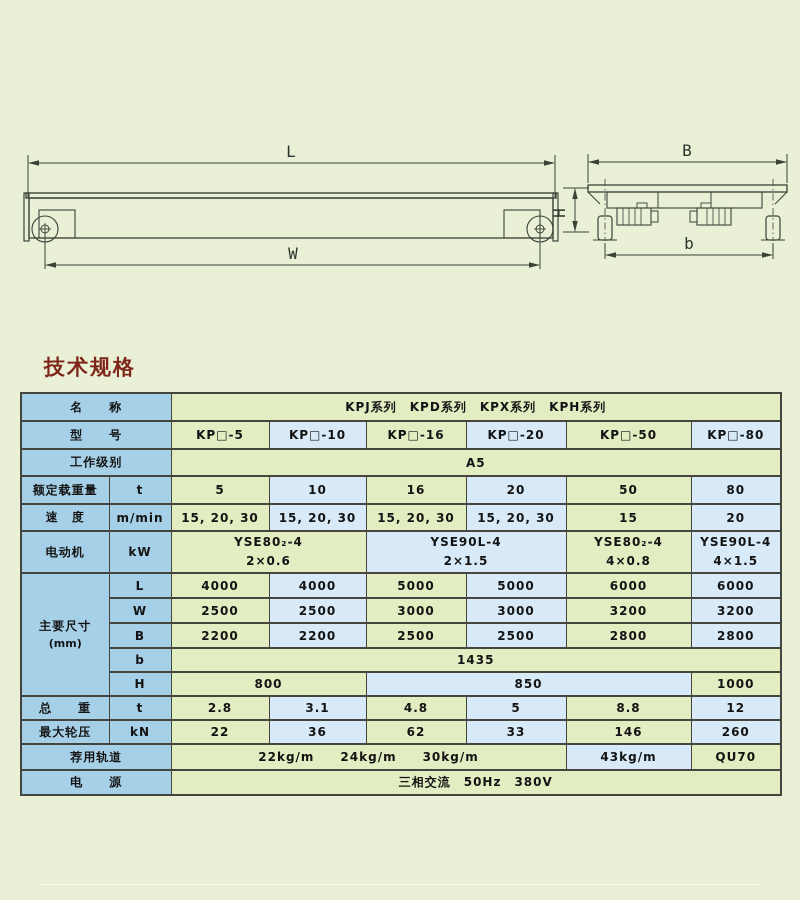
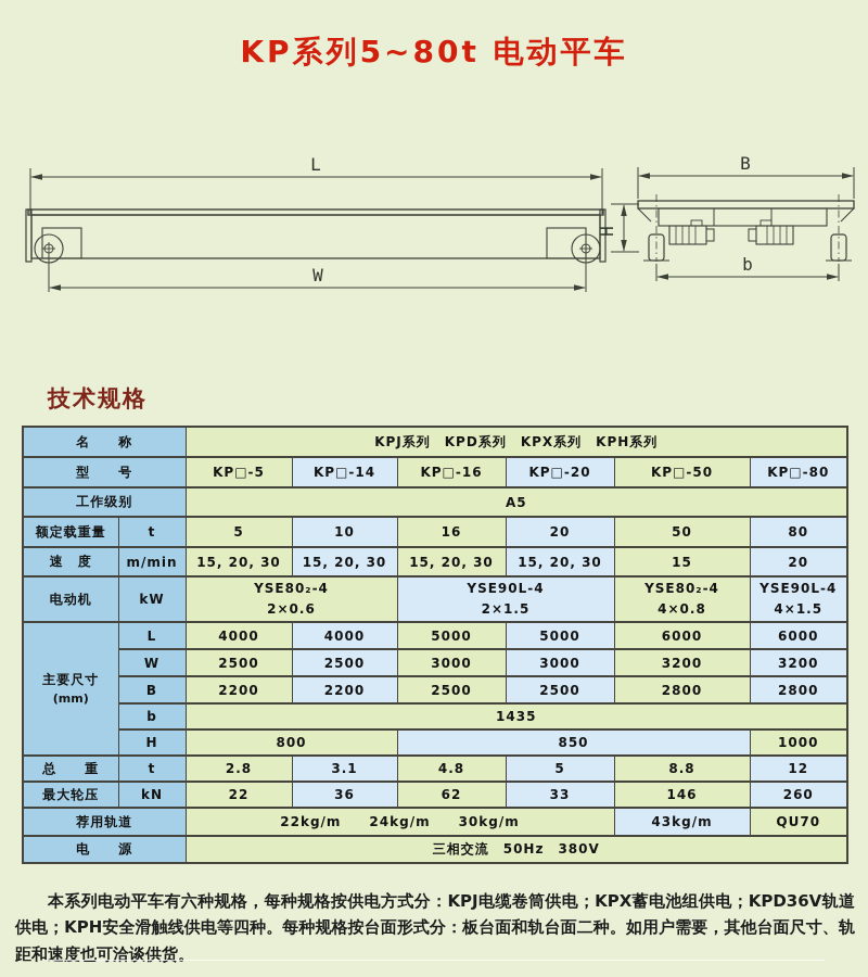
+ KP系列5~80t 电动平车
  L
  W
  B
  b
  技术规格
  名 称	KPJ系列 KPD系列 KPX系列 KPH系列
- 型 号	KP□-5	KP□-10	KP□-16	KP□-20	KP□-50	KP□-80
+ 型 号	KP□-5	KP□-14	KP□-16	KP□-20	KP□-50	KP□-80
  工作级别	A5
  额定载重量	t	5	10	16	20	50	80
  速 度	m/min	15, 20, 30	15, 20, 30	15, 20, 30	15, 20, 30	15	20
  电动机	kW	YSE80₂-4 2×0.6	YSE90L-4 2×1.5	YSE80₂-4 4×0.8	YSE90L-4 4×1.5
  主要尺寸 (mm)	L	4000	4000	5000	5000	6000	6000
  W	2500	2500	3000	3000	3200	3200
  B	2200	2200	2500	2500	2800	2800
  b	1435
  H	800	850	1000
  总 重	t	2.8	3.1	4.8	5	8.8	12
  最大轮压	kN	22	36	62	33	146	260
  荐用轨道	22kg/m 24kg/m 30kg/m	43kg/m	QU70
  电 源	三相交流 50Hz 380V
+ 本系列电动平车有六种规格，每种规格按供电方式分：KPJ电缆卷筒供电；KPX蓄电池组供电；KPD36V轨道供电；KPH安全滑触线供电等四种。每种规格按台面形式分：板台面和轨台面二种。如用户需要，其他台面尺寸、轨距和速度也可洽谈供货。
